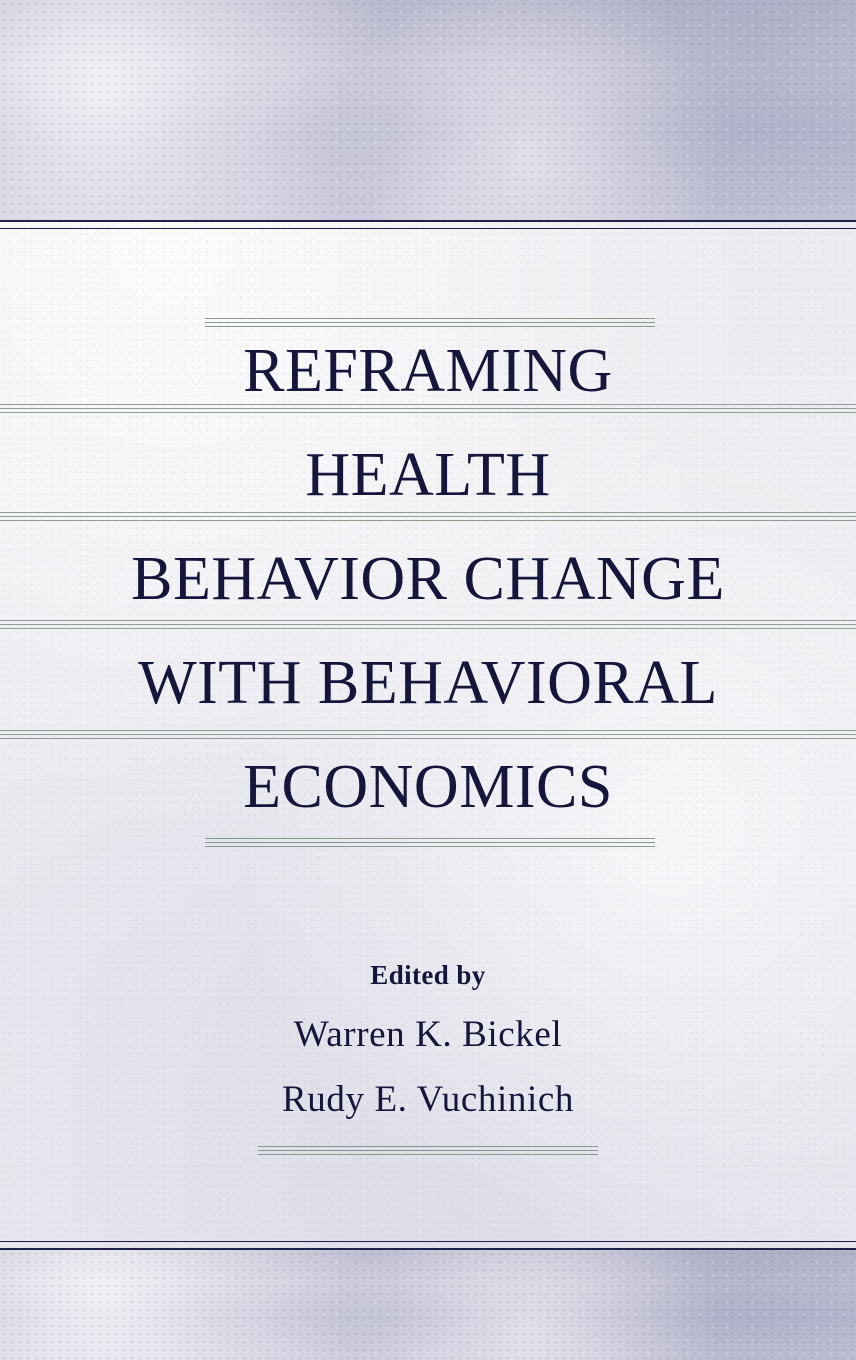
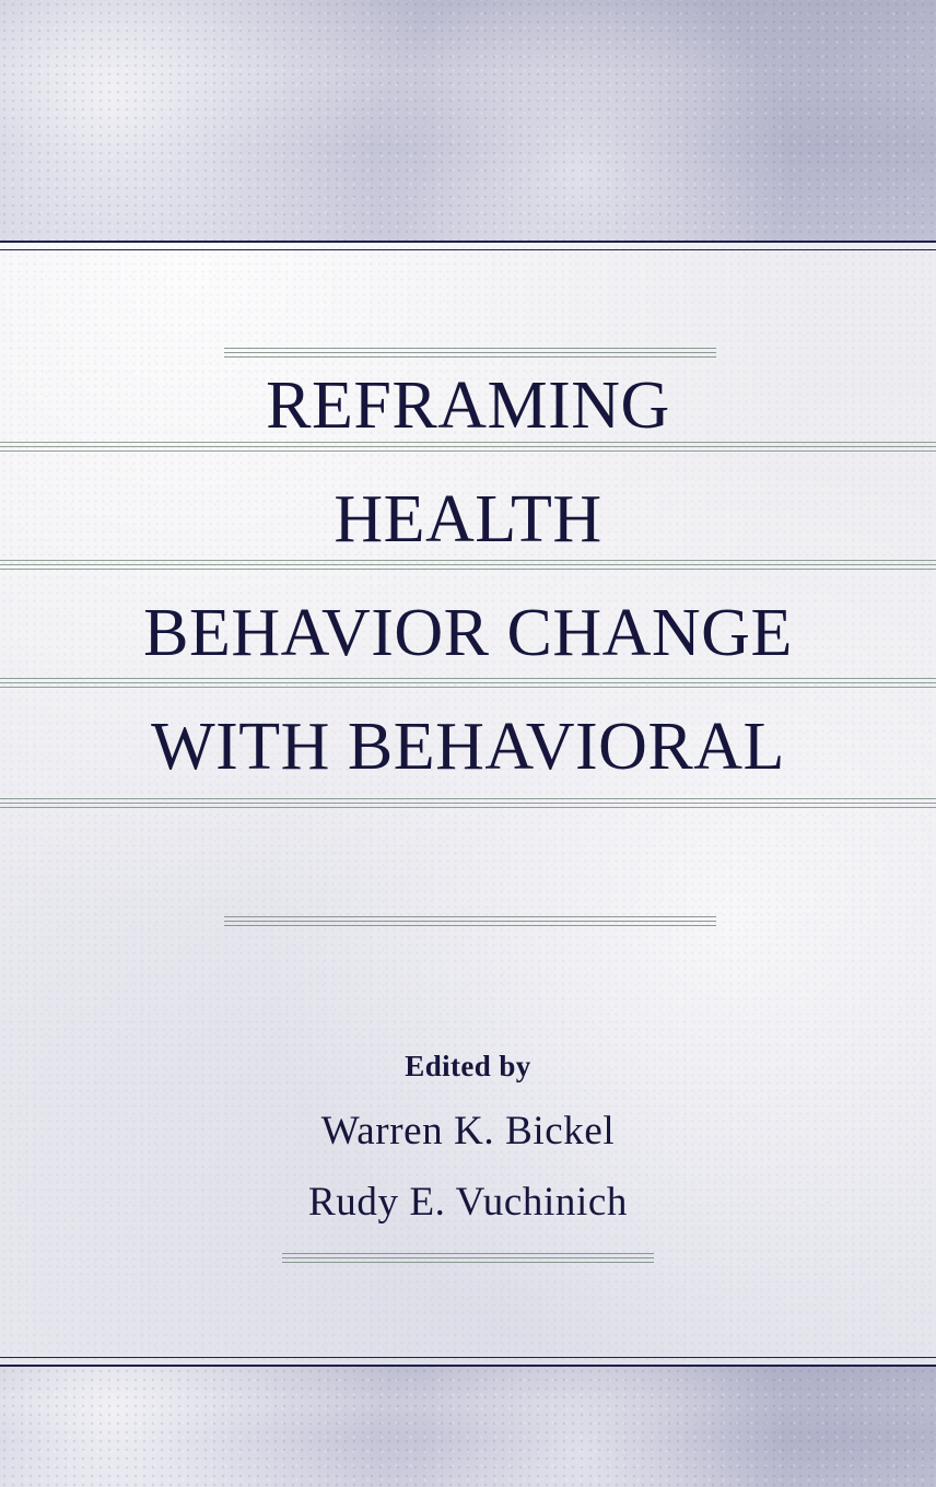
  REFRAMING
  HEALTH
  BEHAVIOR CHANGE
  WITH BEHAVIORAL
- ECONOMICS
  Edited by
  Warren K. Bickel
  Rudy E. Vuchinich
